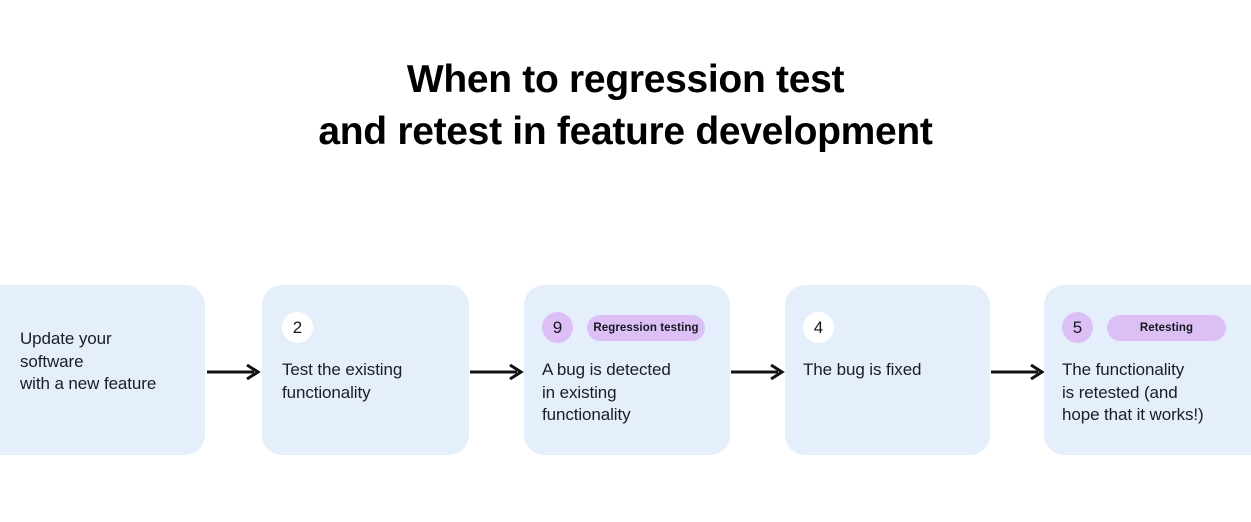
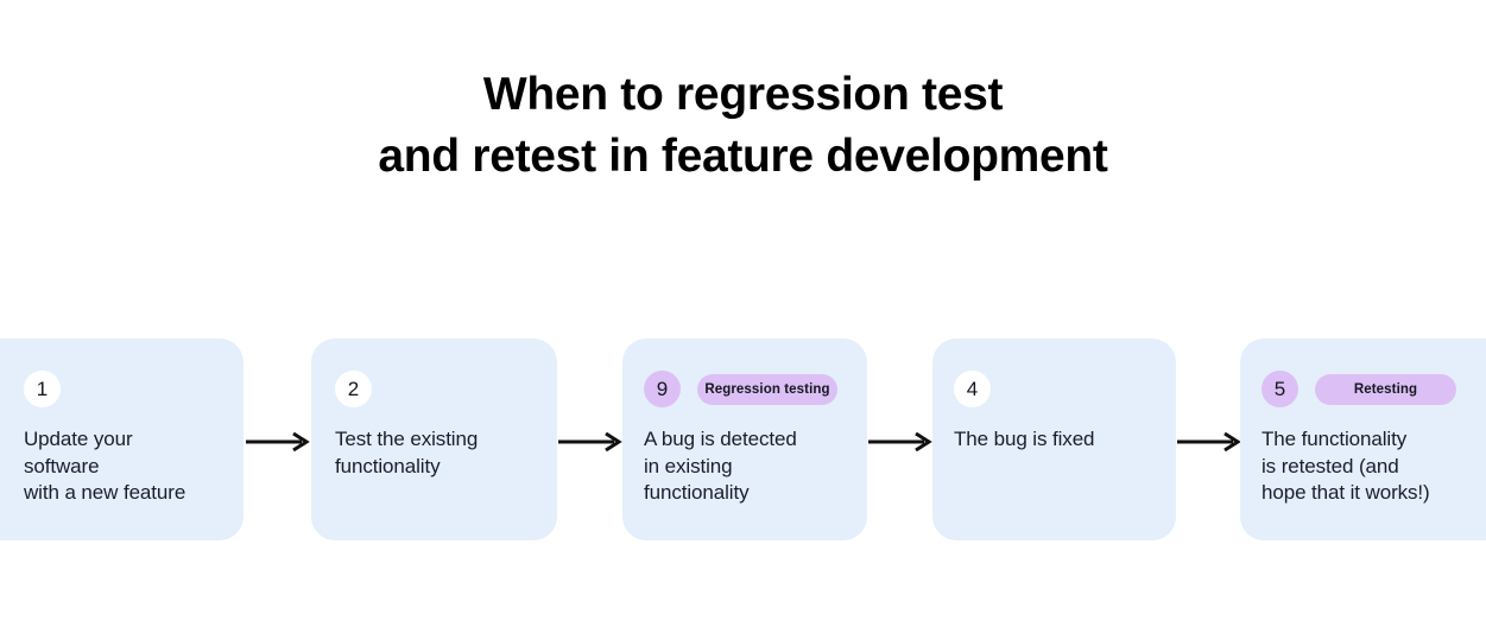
  When to regression test
  and retest in feature development
+ 1
  Update your
  software
  with a new feature
  2
  Test the existing
  functionality
  9
  Regression testing
  A bug is detected
  in existing
  functionality
  4
  The bug is fixed
  5
  Retesting
  The functionality
  is retested (and
  hope that it works!)
